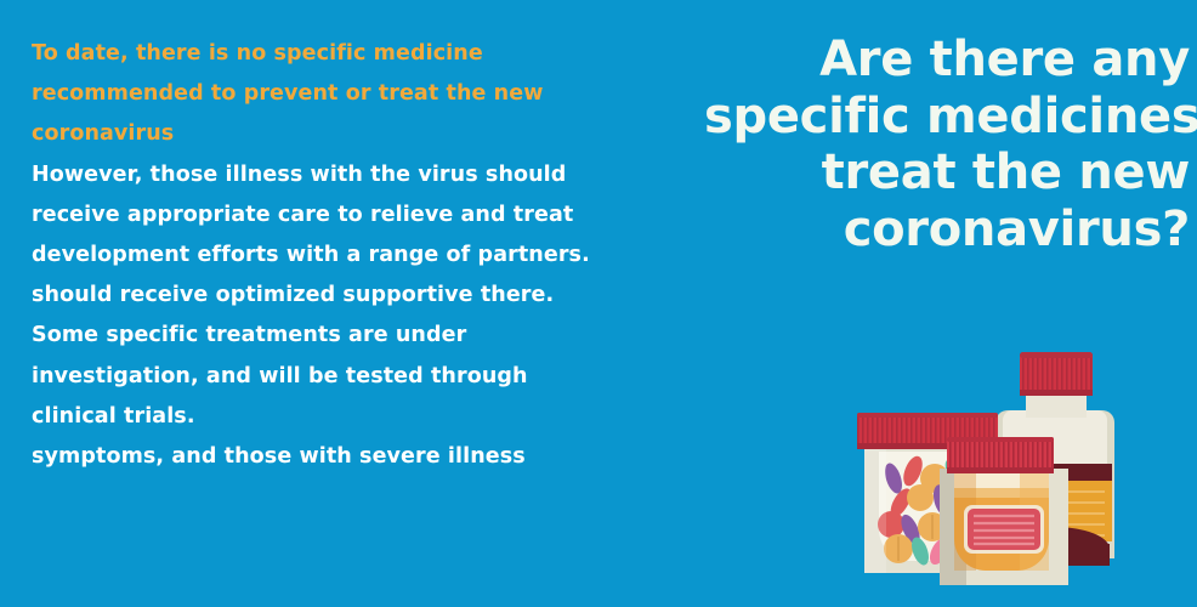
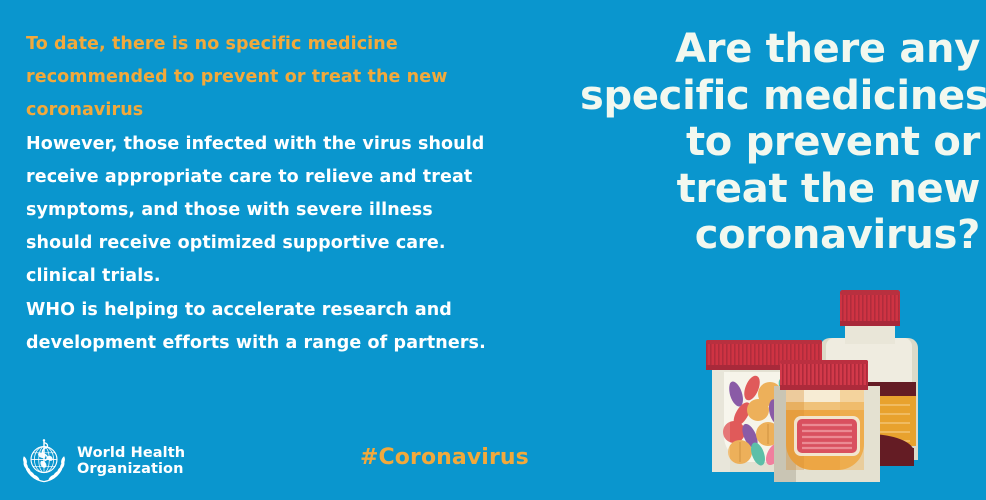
  To date, there is no specific medicine
  recommended to prevent or treat the new
  coronavirus
- However, those illness with the virus should
+ However, those infected with the virus should
  receive appropriate care to relieve and treat
- development efforts with a range of partners.
+ symptoms, and those with severe illness
- should receive optimized supportive there.
+ should receive optimized supportive care.
- Some specific treatments are under
- investigation, and will be tested through
  clinical trials.
+ WHO is helping to accelerate research and
- symptoms, and those with severe illness
+ development efforts with a range of partners.
  Are there any
  specific medicines
+ to prevent or
  treat the new
  coronavirus?
+ World Health
+ Organization
+ #Coronavirus
